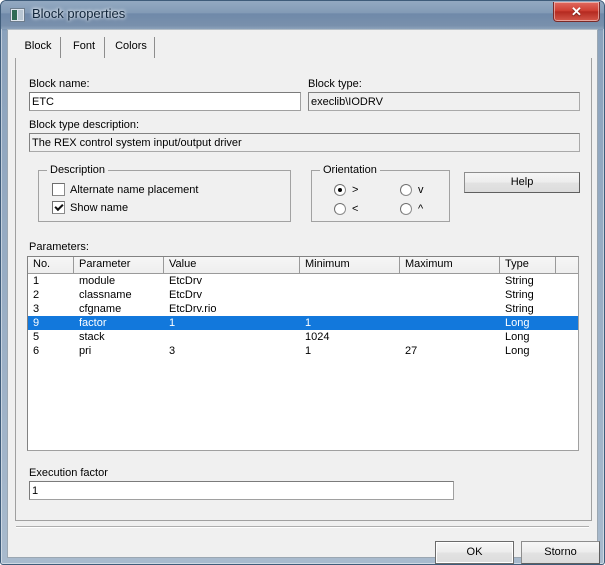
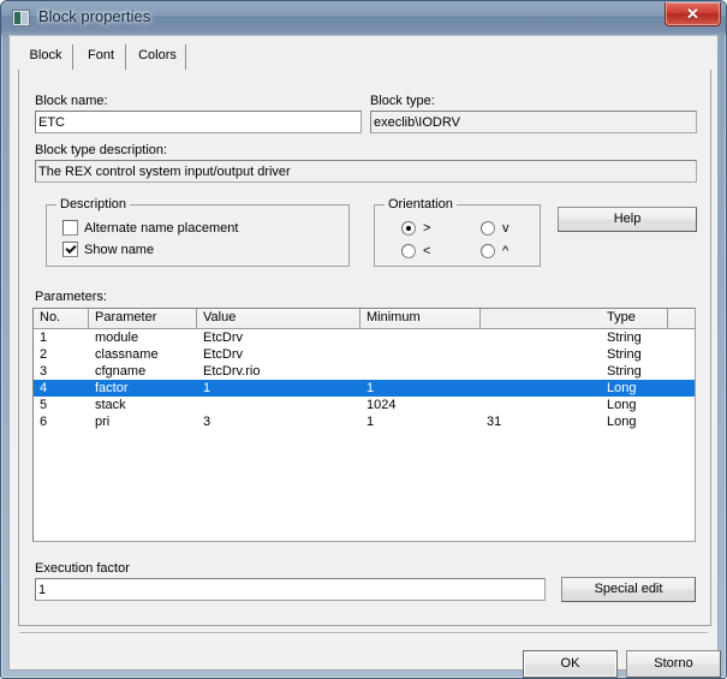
  Block properties
  ✕
  Block
  Font
  Colors
  Block name:
  ETC
  Block type:
  execlib\IODRV
  Block type description:
  The REX control system input/output driver
  Description
  Alternate name placement
  Show name
  Orientation
  >
  v
  <
  ^
  Help
  Parameters:
  No.
  Parameter
  Value
  Minimum
- Maximum
  Type
  1
  module
  EtcDrv
  String
  2
  classname
  EtcDrv
  String
  3
  cfgname
  EtcDrv.rio
  String
- 9
+ 4
  factor
  1
  1
  Long
  5
  stack
  1024
  Long
  6
  pri
  3
  1
- 27
+ 31
  Long
  Execution factor
  1
+ Special edit
  OK
  Storno
